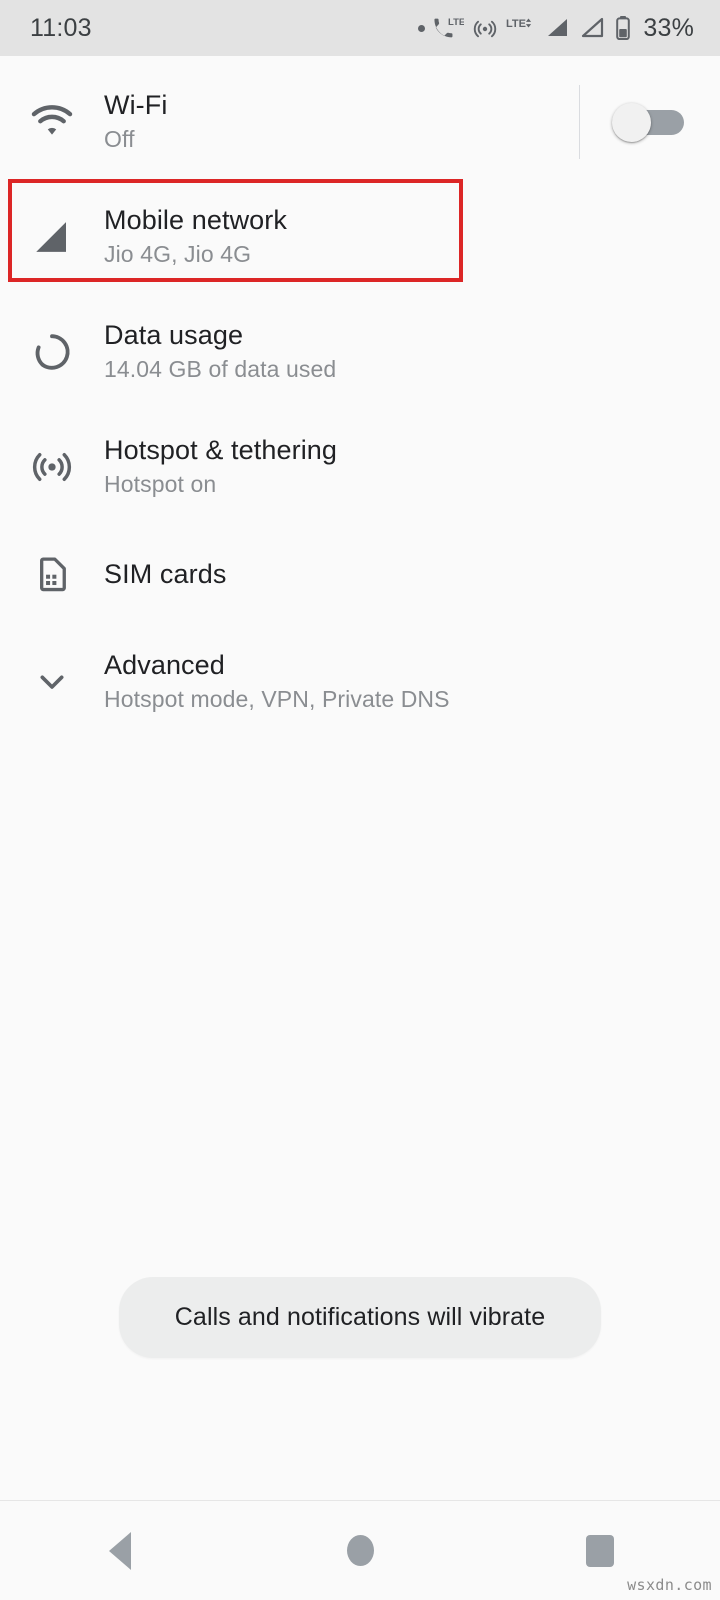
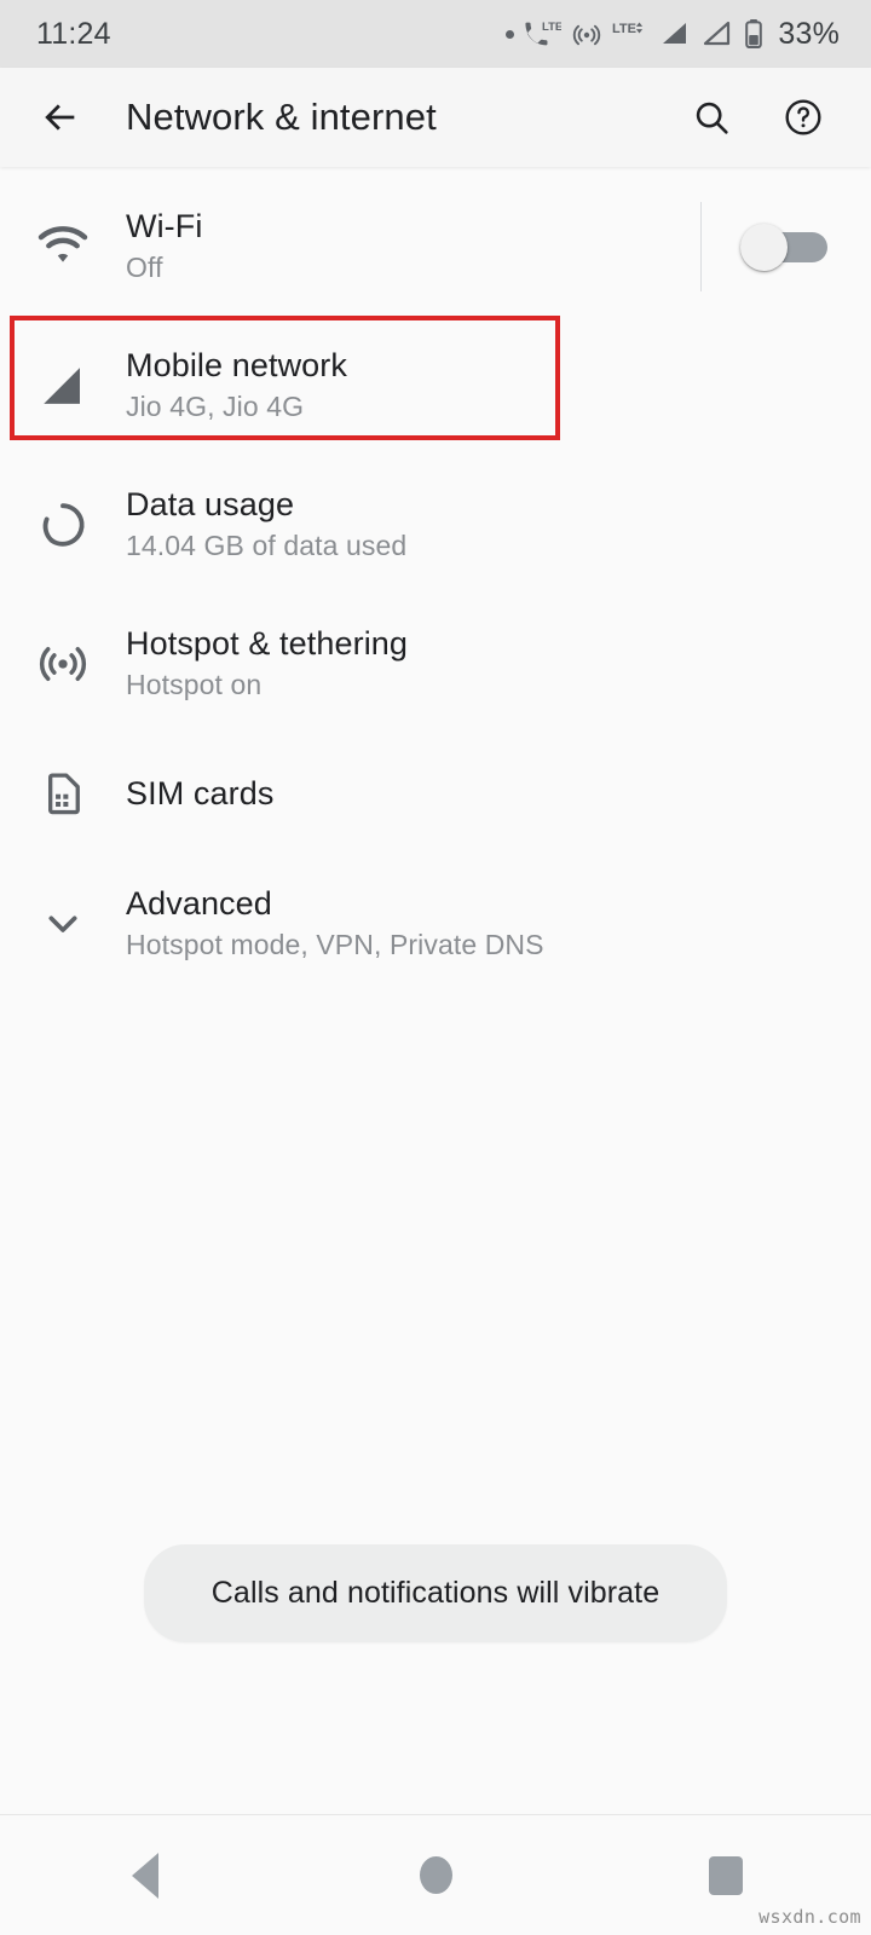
- 11:03
+ 11:24
  LTE
  LTE
  33%
+ Network & internet
  Wi-Fi
  Off
  Mobile network
  Jio 4G, Jio 4G
  Data usage
  14.04 GB of data used
  Hotspot & tethering
  Hotspot on
  SIM cards
  Advanced
  Hotspot mode, VPN, Private DNS
  Calls and notifications will vibrate
  wsxdn.com
